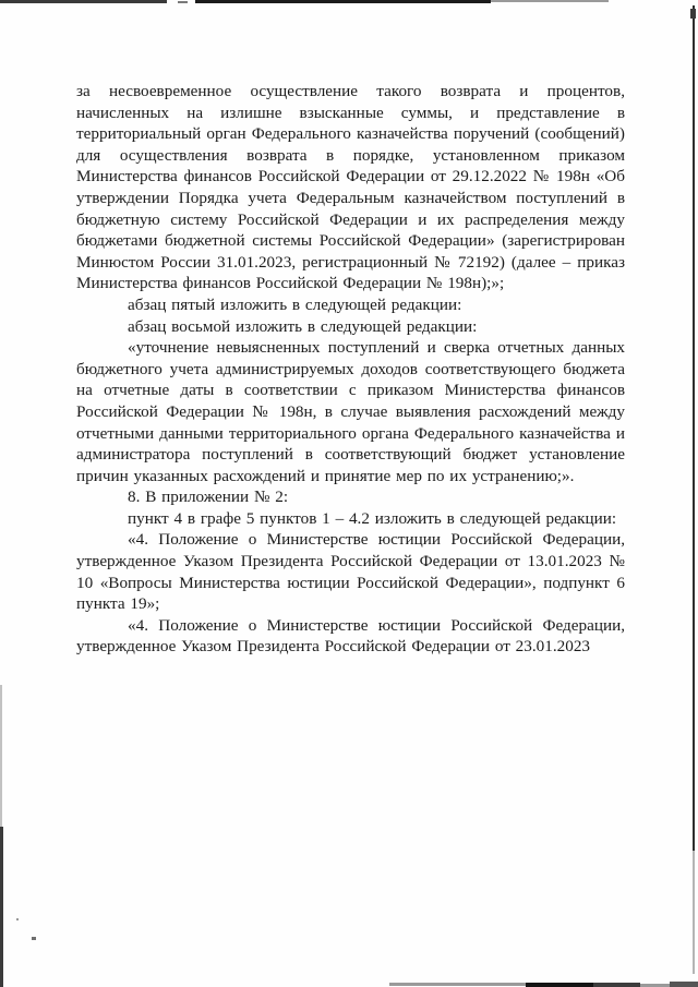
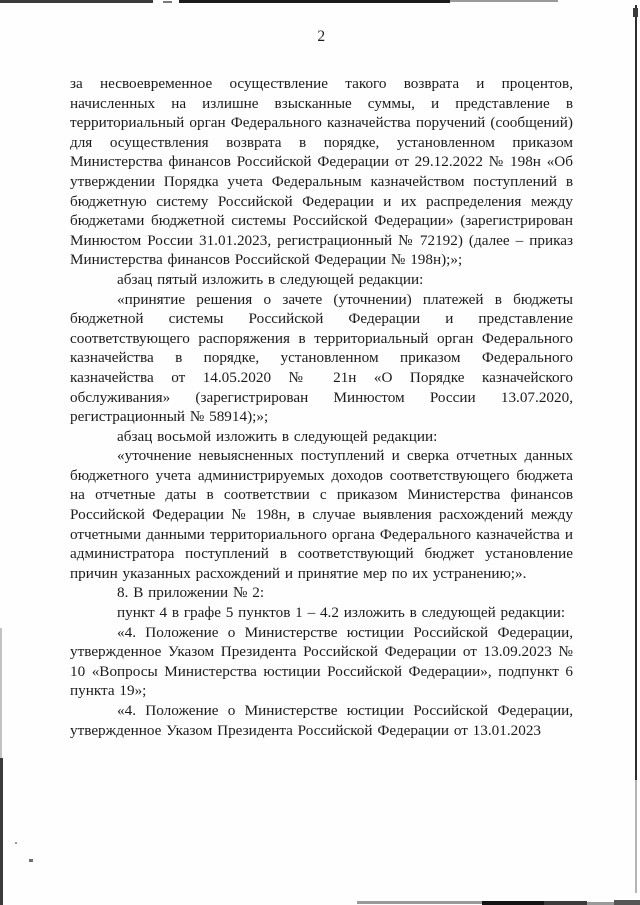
+ 2
  за несвоевременное осуществление такого возврата и процентов, начисленных на излишне взысканные суммы, и представление в территориальный орган Федерального казначейства поручений (сообщений) для осуществления возврата в порядке, установленном приказом Министерства финансов Российской Федерации от 29.12.2022 № 198н «Об утверждении Порядка учета Федеральным казначейством поступлений в бюджетную систему Российской Федерации и их распределения между бюджетами бюджетной системы Российской Федерации» (зарегистрирован Минюстом России 31.01.2023, регистрационный № 72192) (далее – приказ Министерства финансов Российской Федерации № 198н);»;
  абзац пятый изложить в следующей редакции:
+ «принятие решения о зачете (уточнении) платежей в бюджеты бюджетной системы Российской Федерации и представление соответствующего распоряжения в территориальный орган Федерального казначейства в порядке, установленном приказом Федерального казначейства от 14.05.2020 № 21н «О Порядке казначейского обслуживания» (зарегистрирован Минюстом России 13.07.2020, регистрационный № 58914);»;
  абзац восьмой изложить в следующей редакции:
  «уточнение невыясненных поступлений и сверка отчетных данных бюджетного учета администрируемых доходов соответствующего бюджета на отчетные даты в соответствии с приказом Министерства финансов Российской Федерации № 198н, в случае выявления расхождений между отчетными данными территориального органа Федерального казначейства и администратора поступлений в соответствующий бюджет установление причин указанных расхождений и принятие мер по их устранению;».
  8. В приложении № 2:
  пункт 4 в графе 5 пунктов 1 – 4.2 изложить в следующей редакции:
- «4. Положение о Министерстве юстиции Российской Федерации, утвержденное Указом Президента Российской Федерации от 13.01.2023 № 10 «Вопросы Министерства юстиции Российской Федерации», подпункт 6 пункта 19»;
+ «4. Положение о Министерстве юстиции Российской Федерации, утвержденное Указом Президента Российской Федерации от 13.09.2023 № 10 «Вопросы Министерства юстиции Российской Федерации», подпункт 6 пункта 19»;
- «4. Положение о Министерстве юстиции Российской Федерации, утвержденное Указом Президента Российской Федерации от 23.01.2023
+ «4. Положение о Министерстве юстиции Российской Федерации, утвержденное Указом Президента Российской Федерации от 13.01.2023
